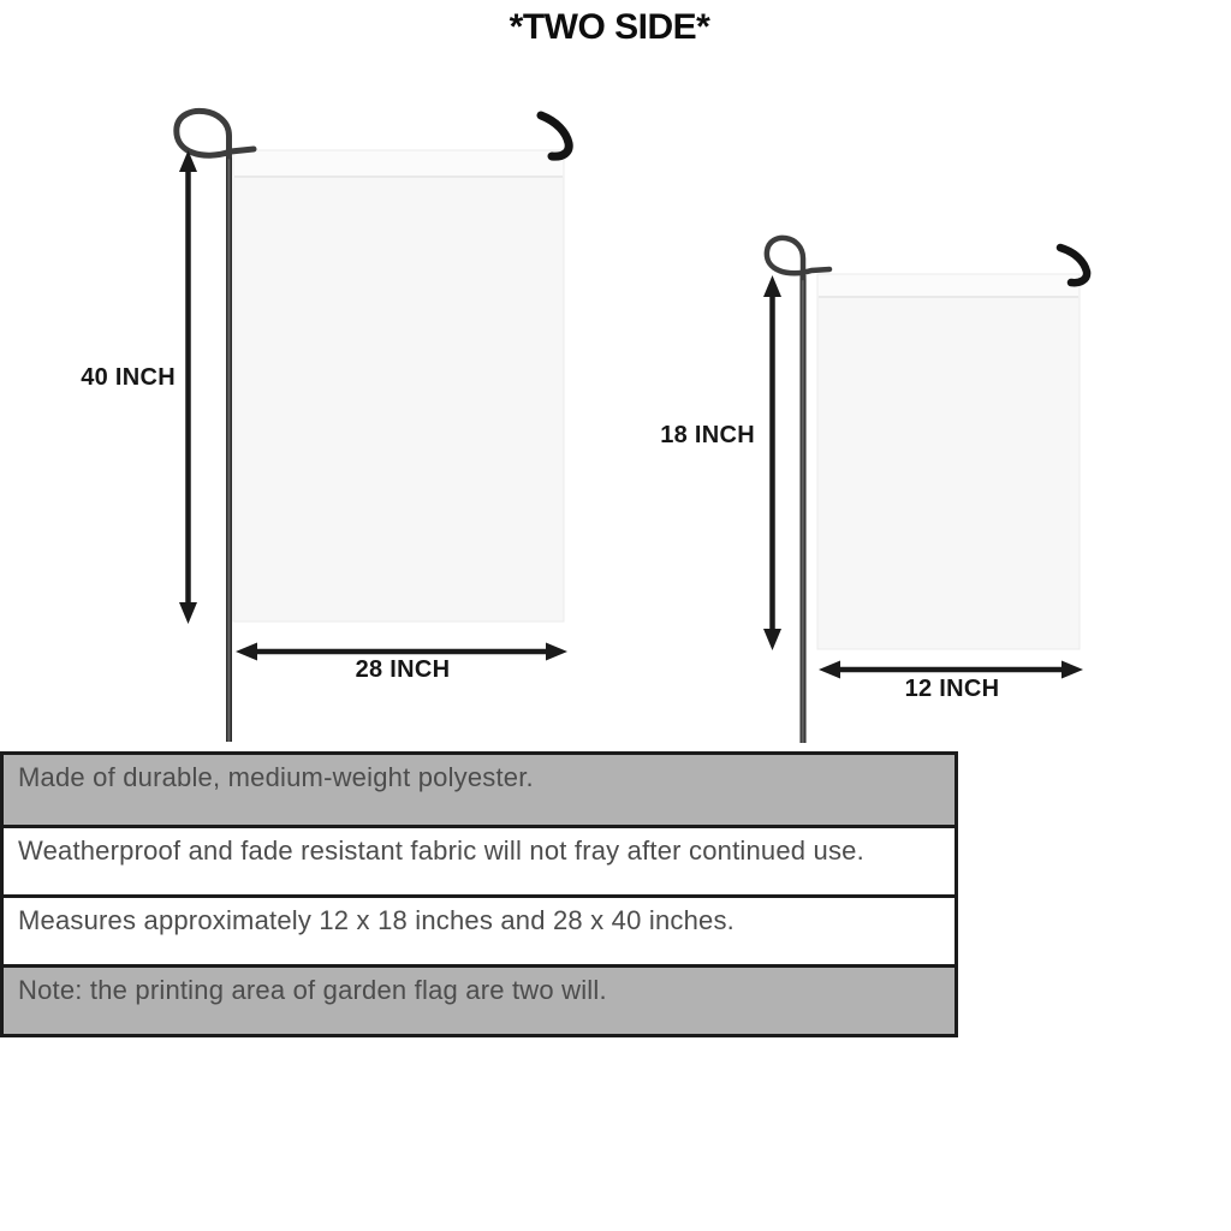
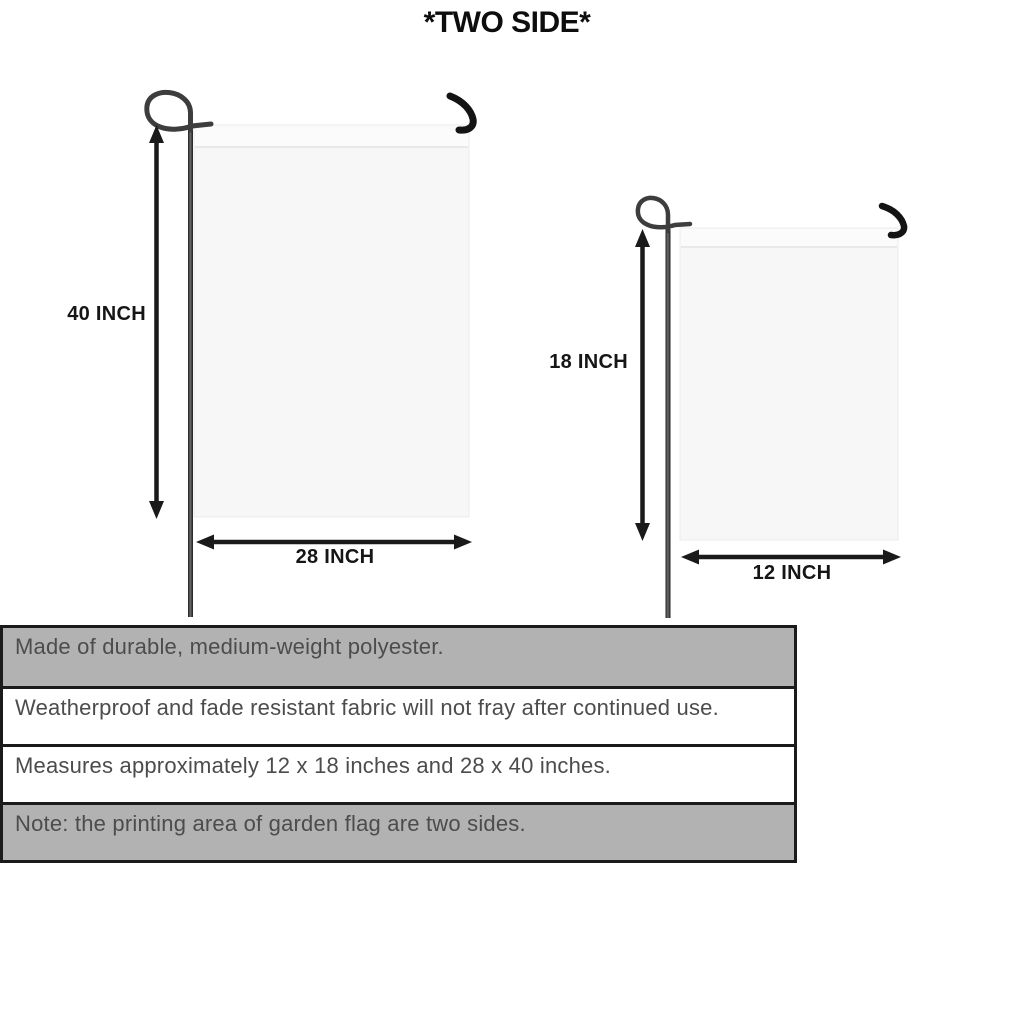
  *TWO SIDE*
  40 INCH
  28 INCH
  18 INCH
  12 INCH
  Made of durable, medium-weight polyester.
  Weatherproof and fade resistant fabric will not fray after continued use.
  Measures approximately 12 x 18 inches and 28 x 40 inches.
- Note: the printing area of garden flag are two will.
+ Note: the printing area of garden flag are two sides.
